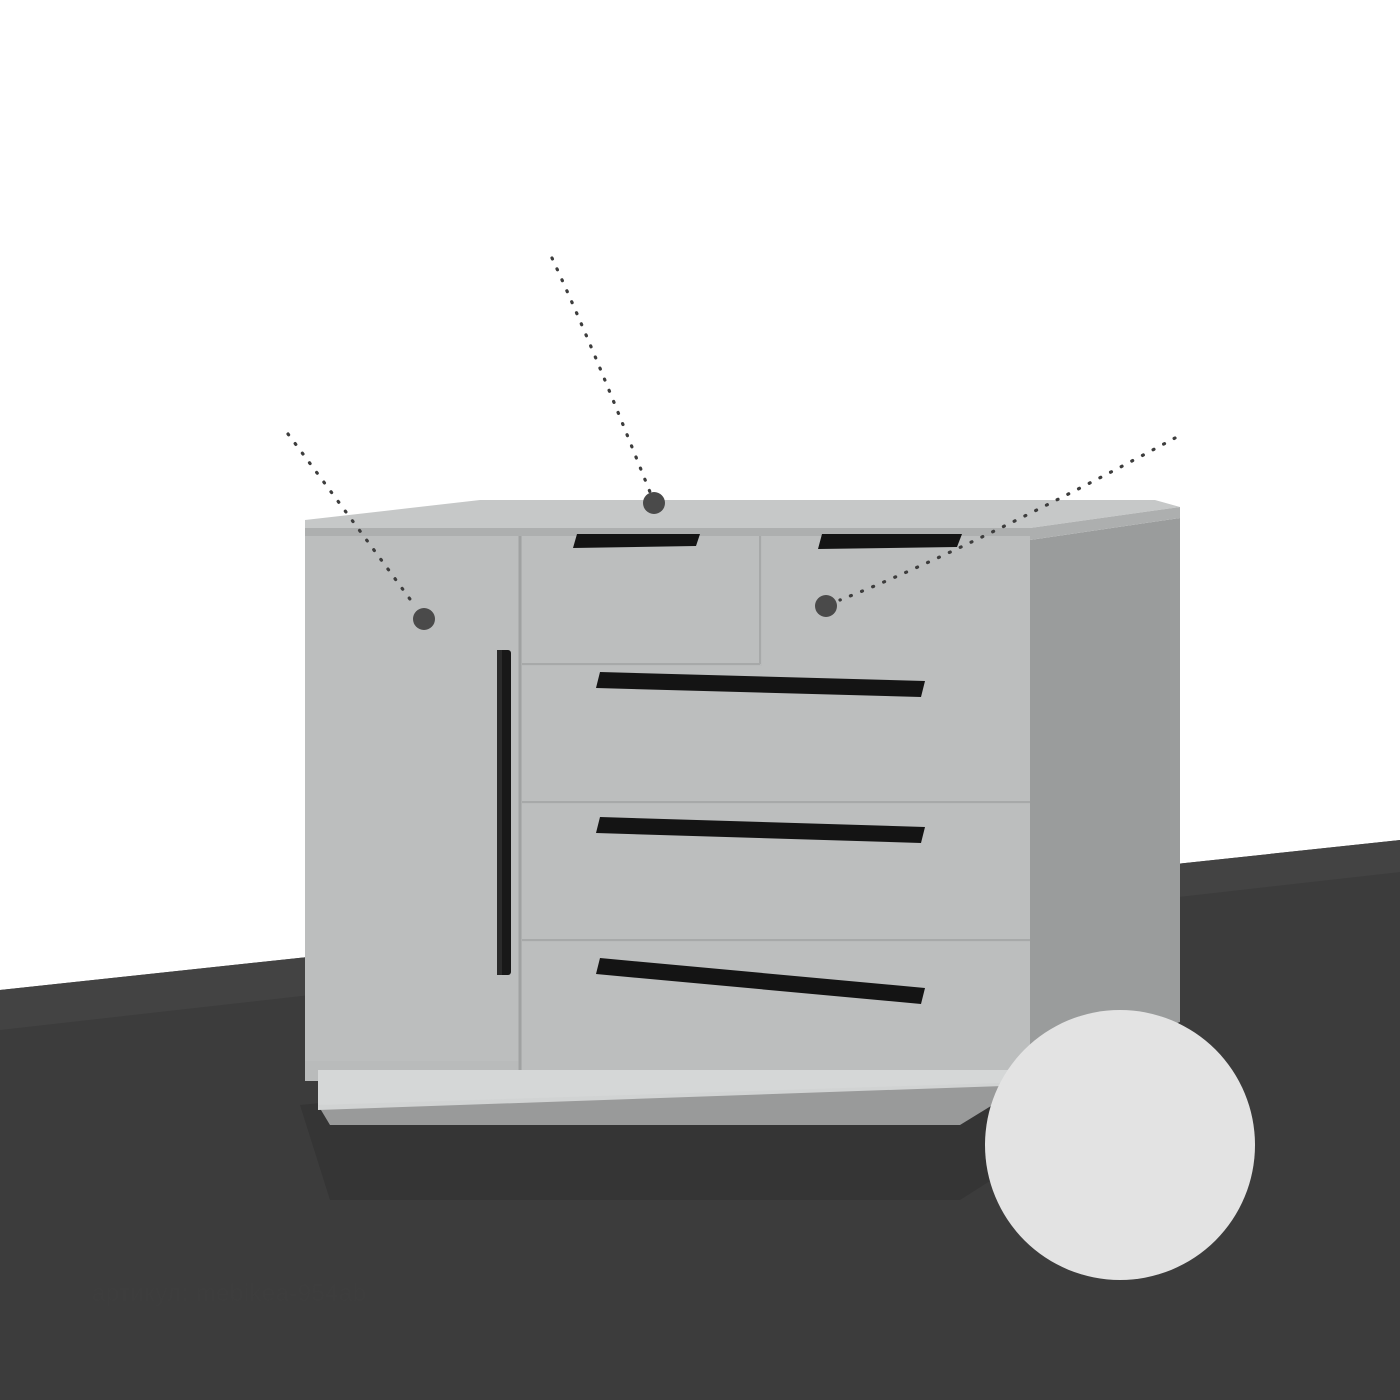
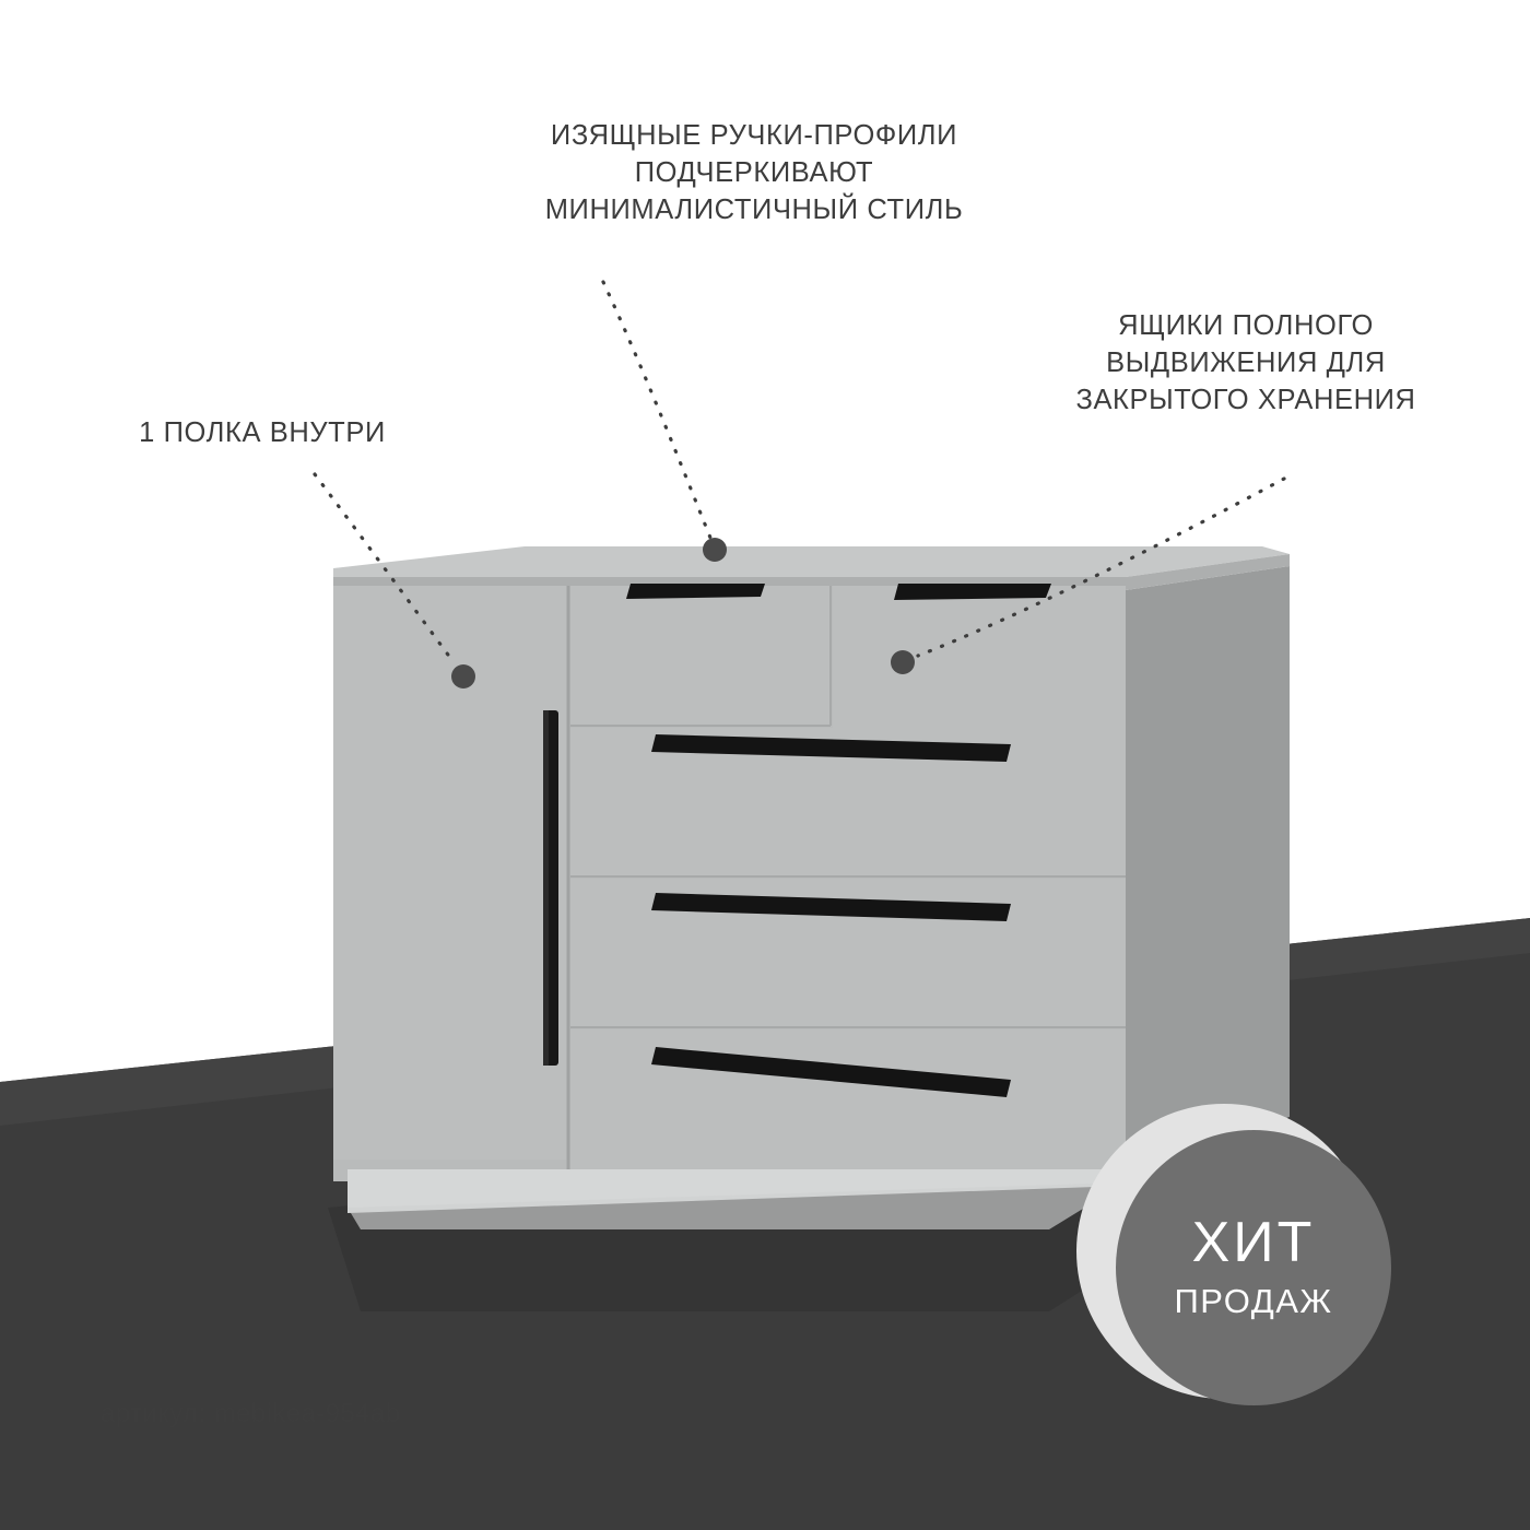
+ ИЗЯЩНЫЕ РУЧКИ-ПРОФИЛИ
+ ПОДЧЕРКИВАЮТ
+ МИНИМАЛИСТИЧНЫЙ СТИЛЬ
+ ЯЩИКИ ПОЛНОГО
+ ВЫДВИЖЕНИЯ ДЛЯ
+ ЗАКРЫТОГО ХРАНЕНИЯ
+ 1 ПОЛКА ВНУТРИ
+ ХИТ
+ ПРОДАЖ
